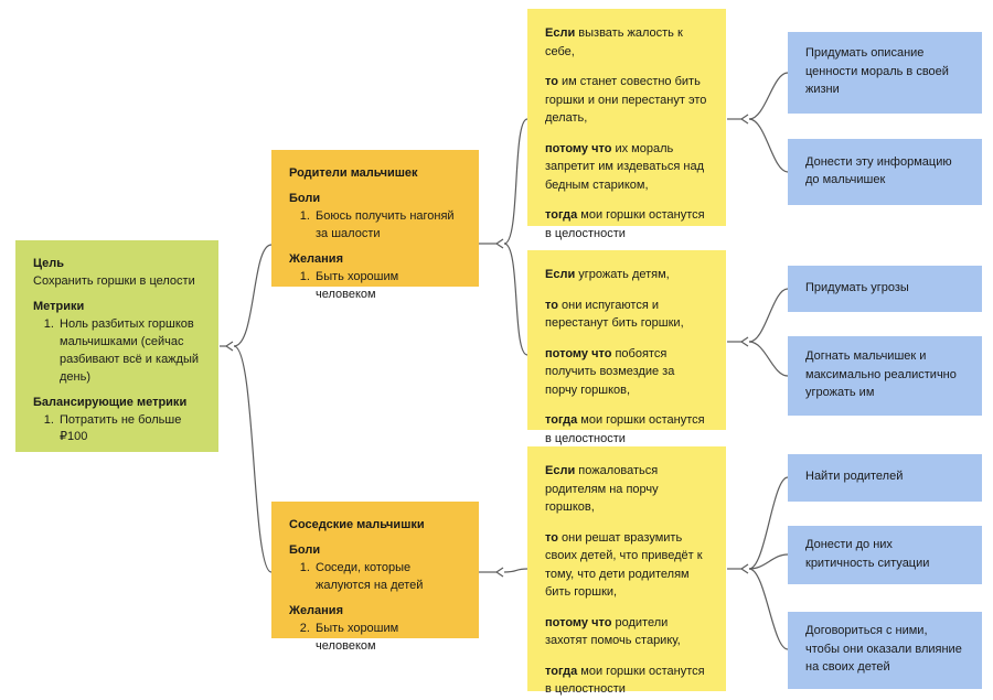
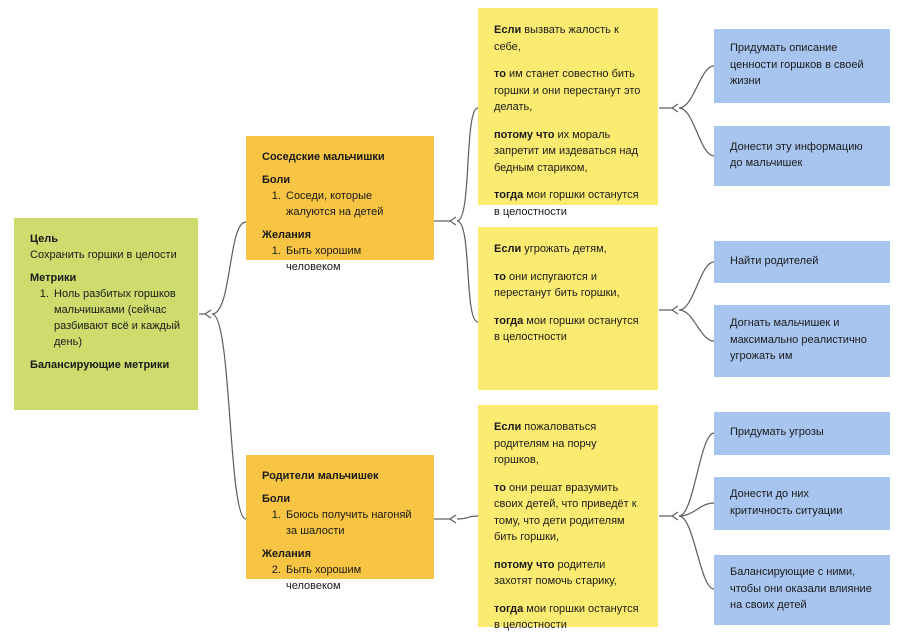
  Цель
  Сохранить горшки в целости
  Метрики
  Ноль разбитых горшков мальчишками (сейчас разбивают всё и каждый день)
  Балансирующие метрики
- Потратить не больше ₽100
- Родители мальчишек
+ Соседские мальчишки
  Боли
- Боюсь получить нагоняй за шалости
+ Соседи, которые жалуются на детей
  Желания
  Быть хорошим человеком
- Соседские мальчишки
+ Родители мальчишек
  Боли
- Соседи, которые жалуются на детей
+ Боюсь получить нагоняй за шалости
  Желания
  Быть хорошим человеком
  Если вызвать жалость к себе,
  то им станет совестно бить горшки и они перестанут это делать,
  потому что их мораль запретит им издеваться над бедным стариком,
  тогда мои горшки останутся в целостности
  Если угрожать детям,
  то они испугаются и перестанут бить горшки,
- потому что побоятся получить возмездие за порчу горшков,
  тогда мои горшки останутся в целостности
  Если пожаловаться родителям на порчу горшков,
  то они решат вразумить своих детей, что приведёт к тому, что дети родителям бить горшки,
  потому что родители захотят помочь старику,
  тогда мои горшки останутся в целостности
- Придумать описание ценности мораль в своей жизни
+ Придумать описание ценности горшков в своей жизни
  Донести эту информацию до мальчишек
- Придумать угрозы
+ Найти родителей
  Догнать мальчишек и максимально реалистично угрожать им
- Найти родителей
+ Придумать угрозы
  Донести до них критичность ситуации
- Договориться с ними, чтобы они оказали влияние на своих детей
+ Балансирующие с ними, чтобы они оказали влияние на своих детей
